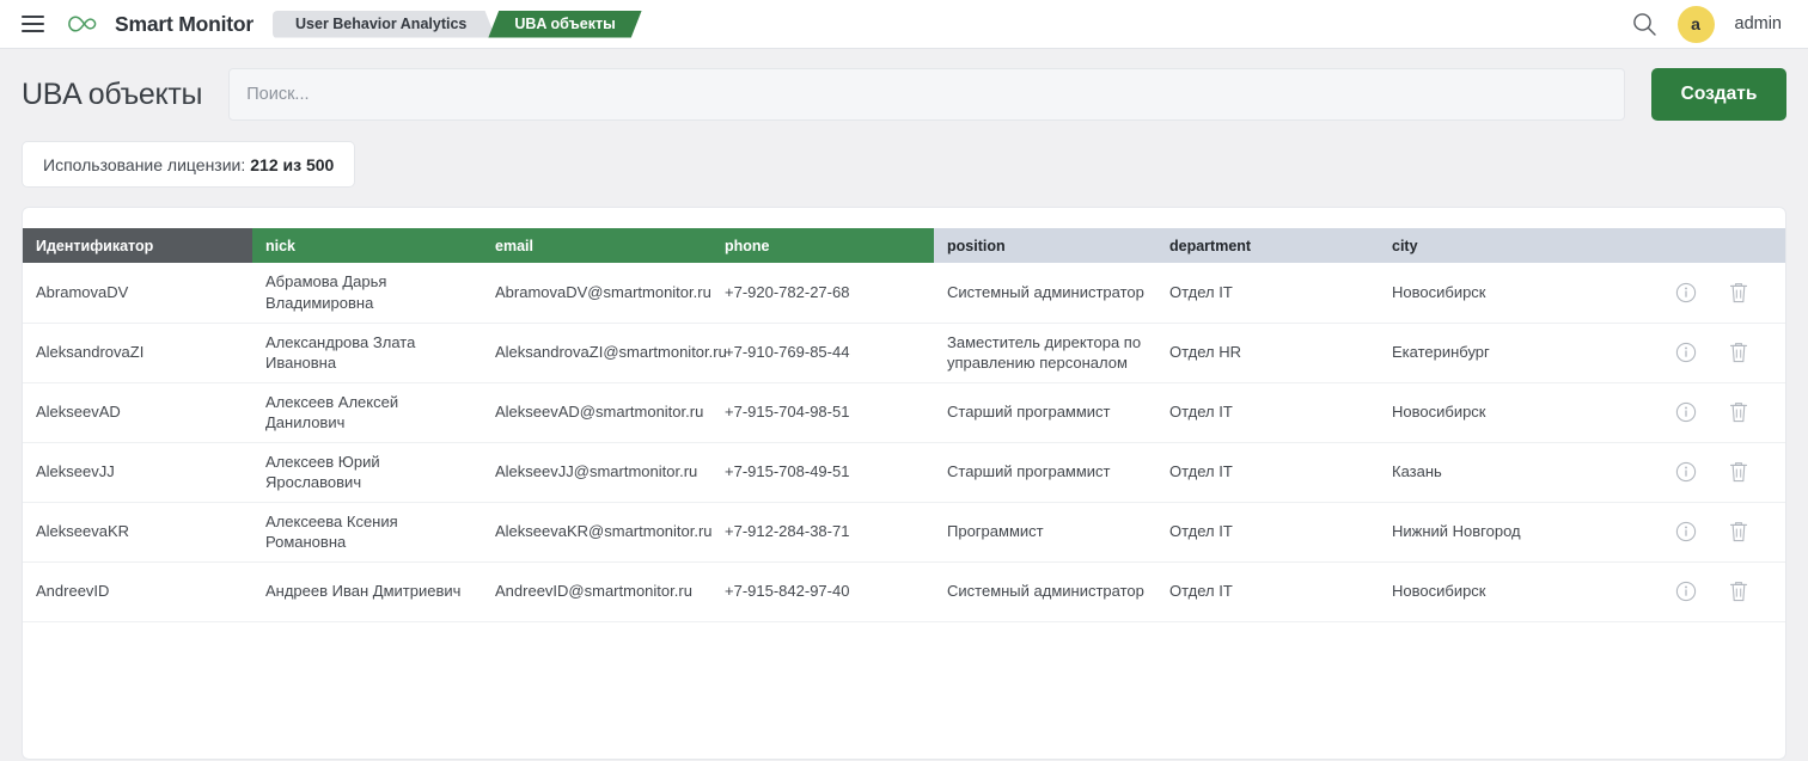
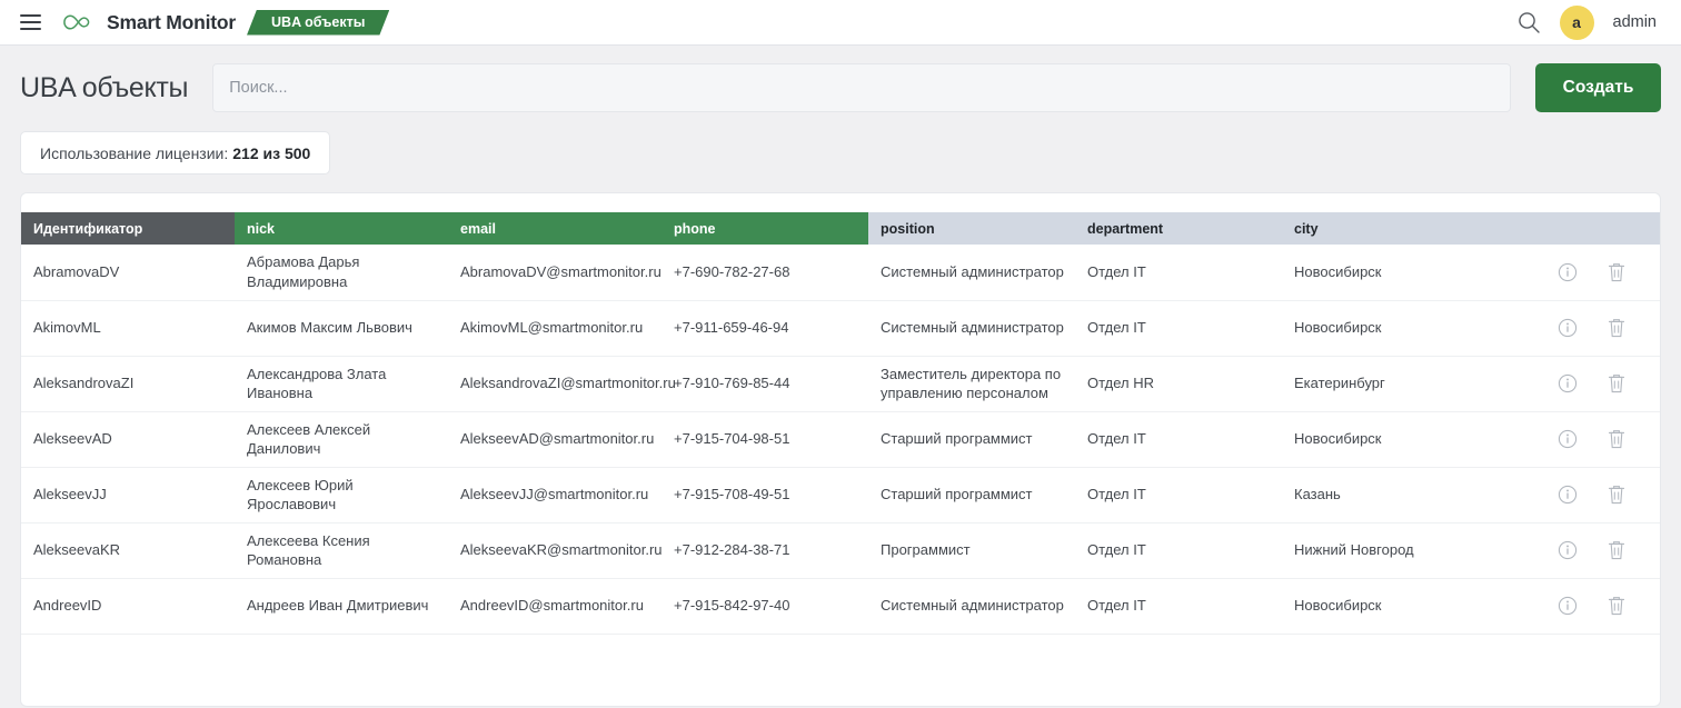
  Smart Monitor
- User Behavior Analytics
  UBA объекты
  a
  admin
  UBA объекты
  Поиск...
  Создать
  Использование лицензии:
  212 из 500
  Идентификатор	nick	email	phone	position	department	city
- AbramovaDV	Абрамова Дарья Владимировна	AbramovaDV@smartmonitor.ru	+7-920-782-27-68	Системный администратор	Отдел IT	Новосибирск
+ AbramovaDV	Абрамова Дарья Владимировна	AbramovaDV@smartmonitor.ru	+7-690-782-27-68	Системный администратор	Отдел IT	Новосибирск
+ AkimovML	Акимов Максим Львович	AkimovML@smartmonitor.ru	+7-911-659-46-94	Системный администратор	Отдел IT	Новосибирск
  AleksandrovaZI	Александрова Злата Ивановна	AleksandrovaZI@smartmonitor.ru	+7-910-769-85-44	Заместитель директора по управлению персоналом	Отдел HR	Екатеринбург
  AlekseevAD	Алексеев Алексей Данилович	AlekseevAD@smartmonitor.ru	+7-915-704-98-51	Старший программист	Отдел IT	Новосибирск
  AlekseevJJ	Алексеев Юрий Ярославович	AlekseevJJ@smartmonitor.ru	+7-915-708-49-51	Старший программист	Отдел IT	Казань
  AlekseevaKR	Алексеева Ксения Романовна	AlekseevaKR@smartmonitor.ru	+7-912-284-38-71	Программист	Отдел IT	Нижний Новгород
  AndreevID	Андреев Иван Дмитриевич	AndreevID@smartmonitor.ru	+7-915-842-97-40	Системный администратор	Отдел IT	Новосибирск
